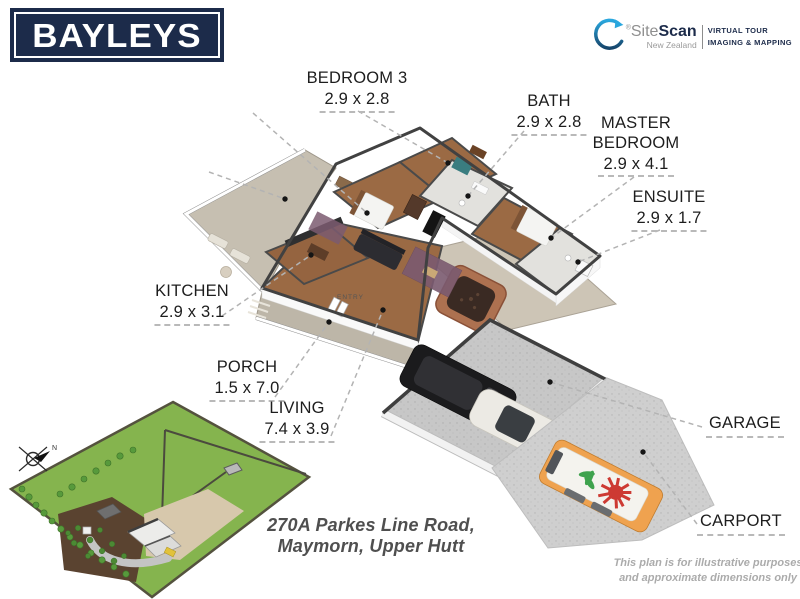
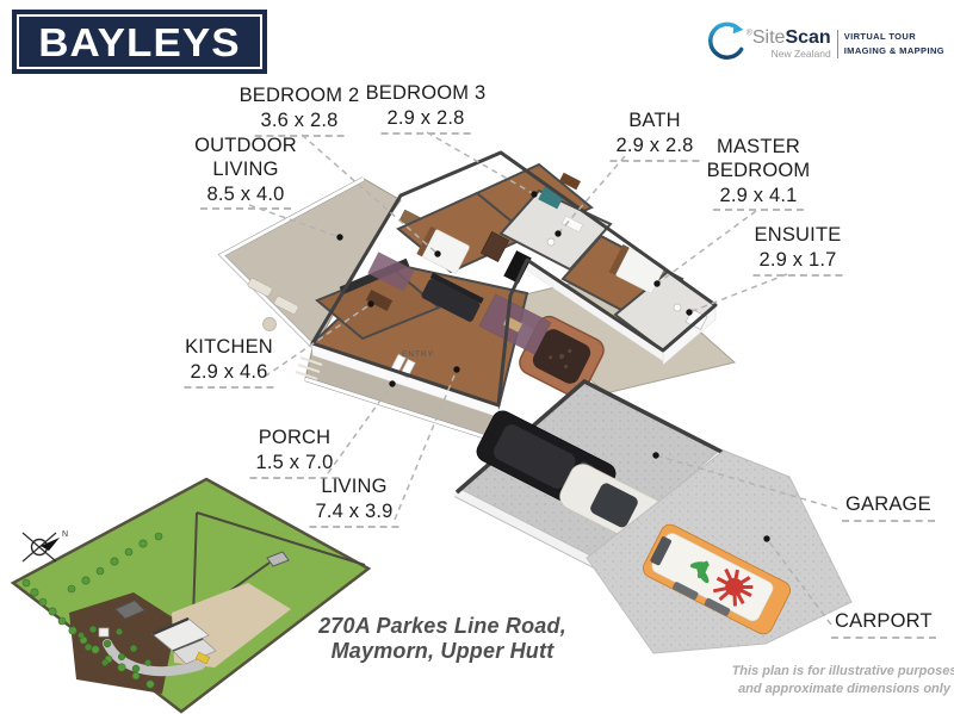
  BAYLEYS
  SiteScan
  New Zealand
  VIRTUAL TOUR
  IMAGING & MAPPING
+ BEDROOM 2
+ 3.6 x 2.8
  BEDROOM 3
  2.9 x 2.8
+ OUTDOOR LIVING
+ 8.5 x 4.0
  BATH
  2.9 x 2.8
  MASTER BEDROOM
  2.9 x 4.1
  ENSUITE
  2.9 x 1.7
  KITCHEN
- 2.9 x 3.1
+ 2.9 x 4.6
  PORCH
  1.5 x 7.0
  LIVING
  7.4 x 3.9
  GARAGE
  CARPORT
  270A Parkes Line Road,
  Maymorn, Upper Hutt
  This plan is for illustrative purposes
  and approximate dimensions only
